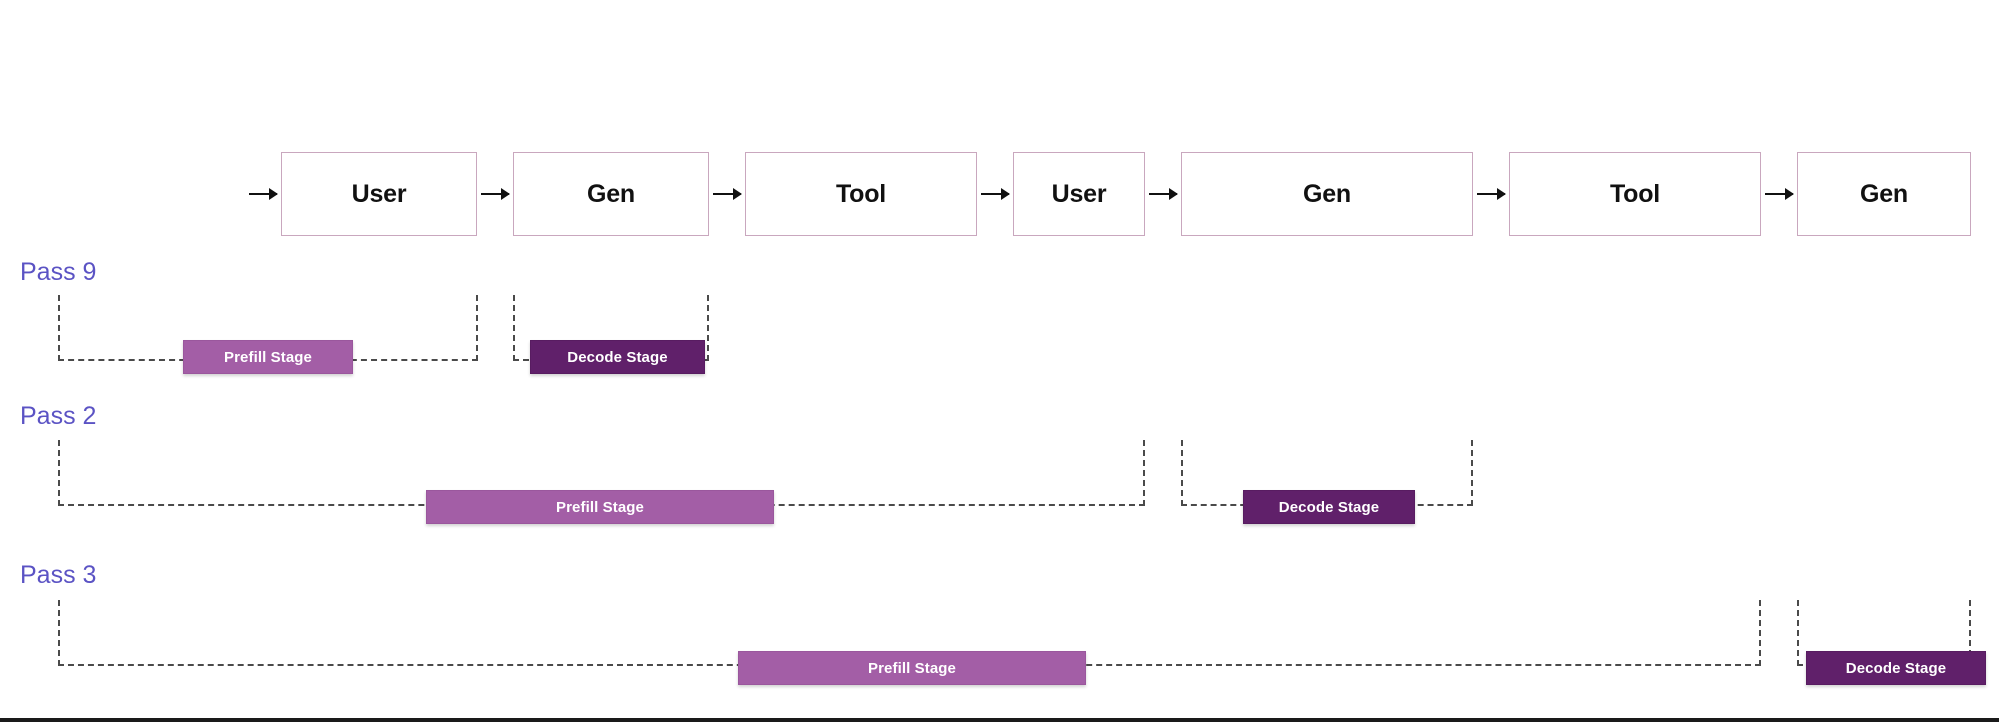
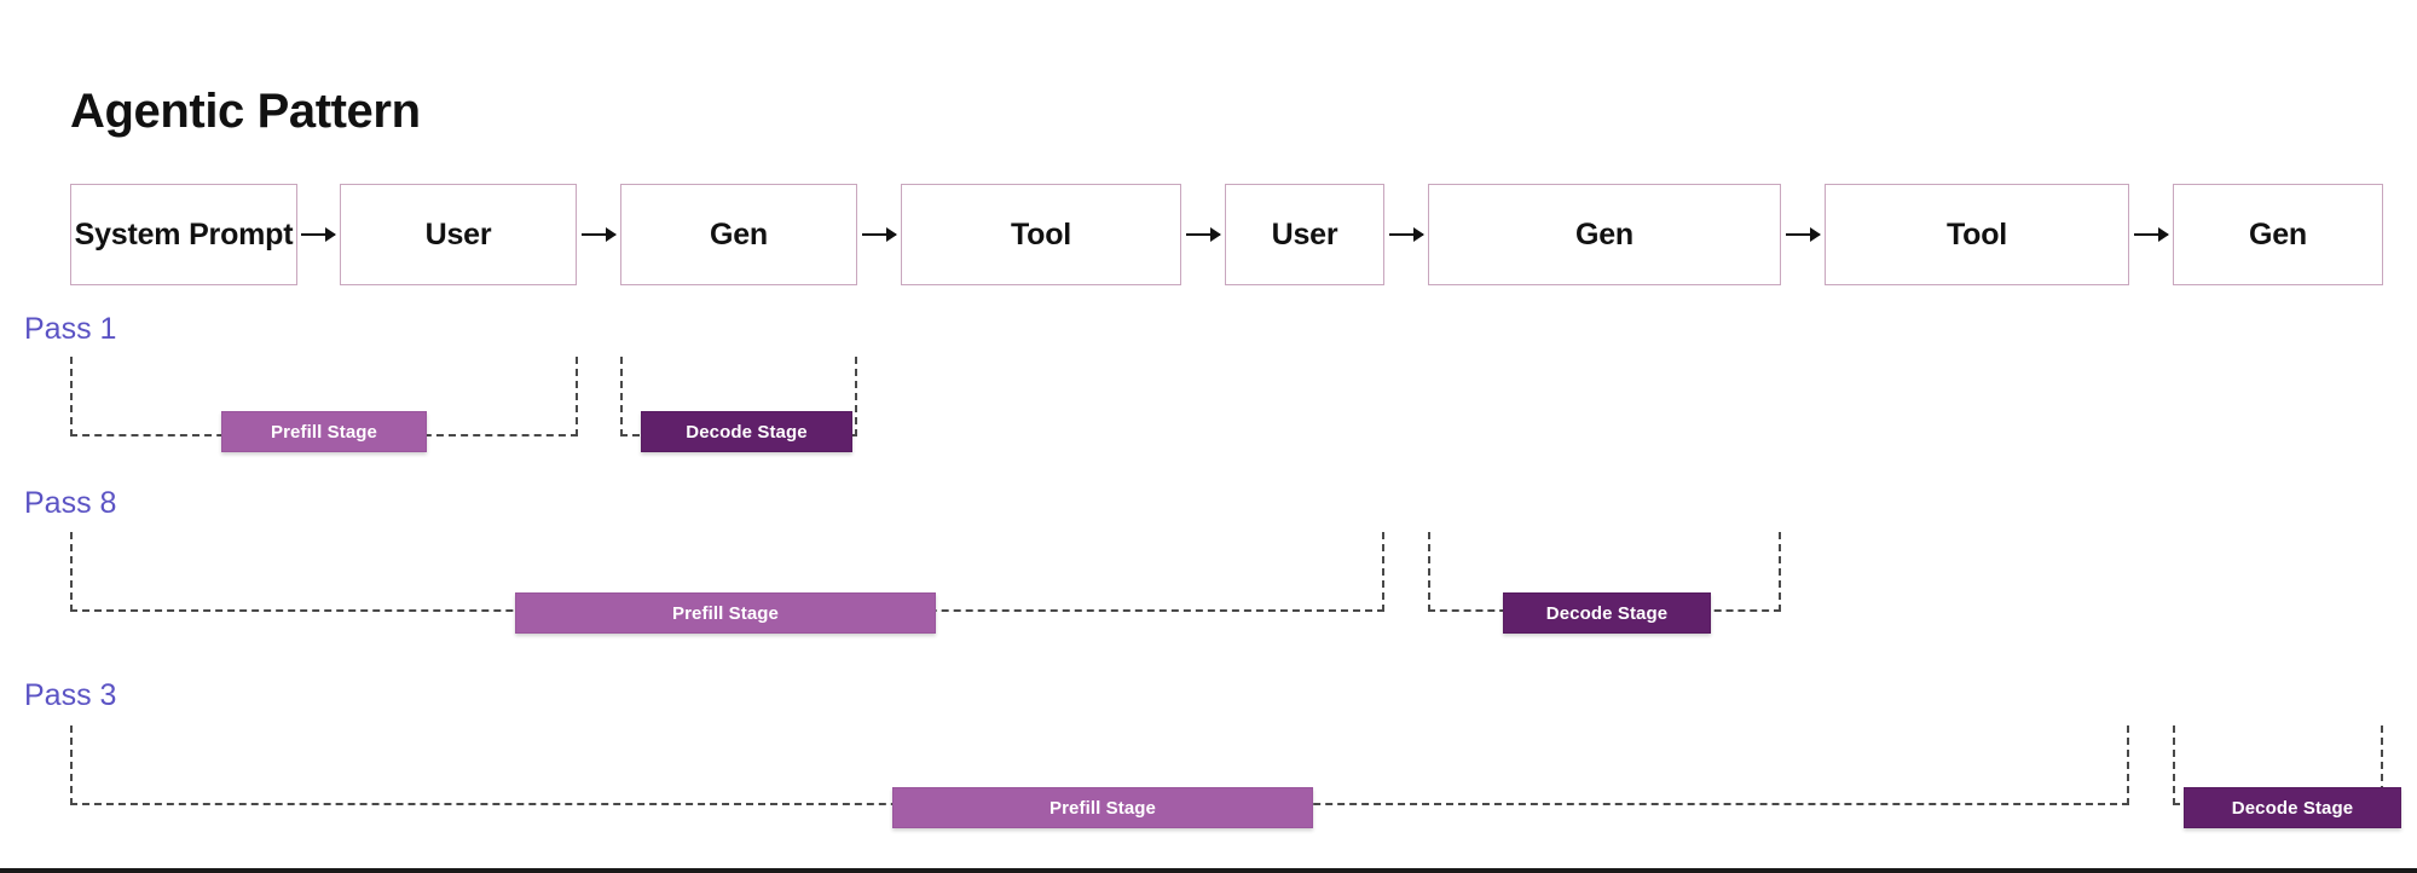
+ Agentic Pattern
+ System Prompt
  User
  Gen
  Tool
  User
  Gen
  Tool
  Gen
- Pass 9
+ Pass 1
  Prefill Stage
  Decode Stage
- Pass 2
+ Pass 8
  Prefill Stage
  Decode Stage
  Pass 3
  Prefill Stage
  Decode Stage
